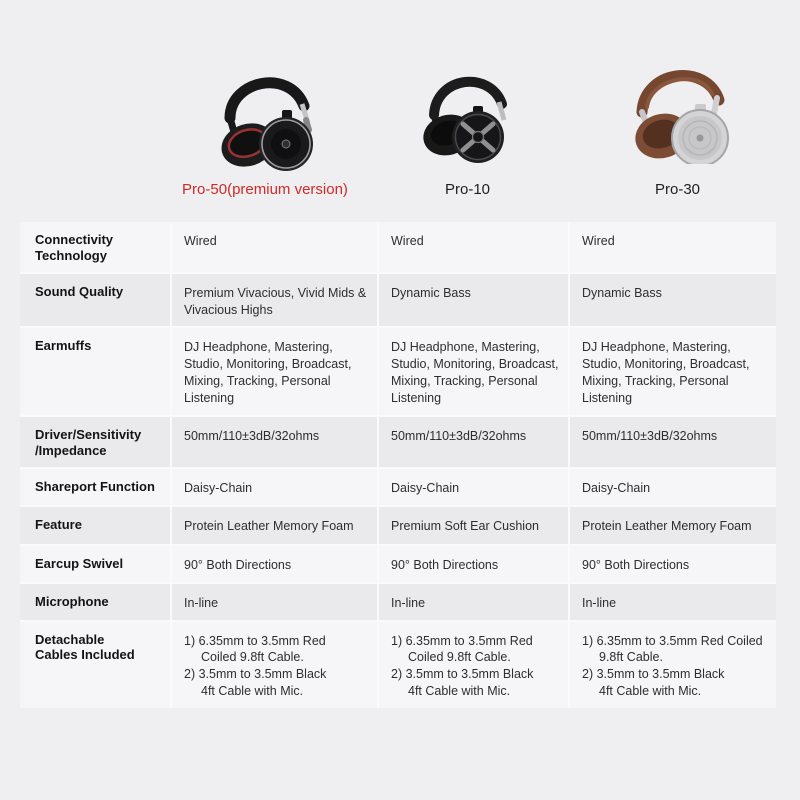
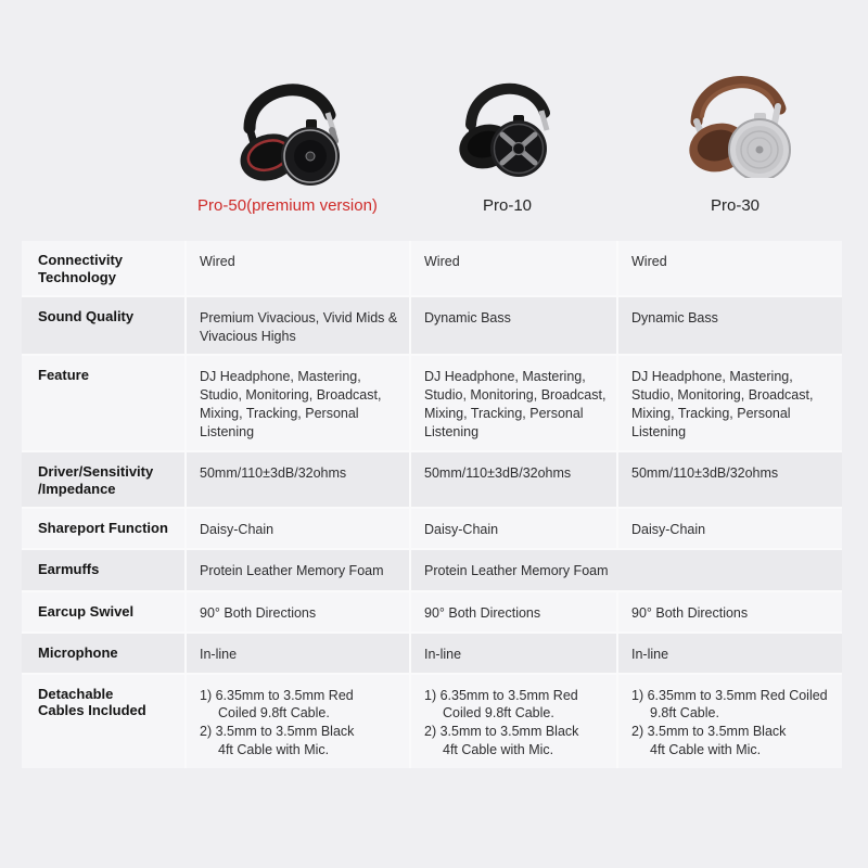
  Pro-50(premium version)
  Pro-10
  Pro-30
  Connectivity
  Technology
  Wired
  Wired
  Wired
  Sound Quality
  Premium Vivacious, Vivid Mids & Vivacious Highs
  Dynamic Bass
  Dynamic Bass
- Earmuffs
+ Feature
  DJ Headphone, Mastering, Studio, Monitoring, Broadcast, Mixing, Tracking, Personal Listening
  DJ Headphone, Mastering, Studio, Monitoring, Broadcast, Mixing, Tracking, Personal Listening
  DJ Headphone, Mastering, Studio, Monitoring, Broadcast, Mixing, Tracking, Personal Listening
  Driver/Sensitivity
  /Impedance
  50mm/110±3dB/32ohms
  50mm/110±3dB/32ohms
  50mm/110±3dB/32ohms
  Shareport Function
  Daisy-Chain
  Daisy-Chain
  Daisy-Chain
- Feature
+ Earmuffs
  Protein Leather Memory Foam
- Premium Soft Ear Cushion
  Protein Leather Memory Foam
  Earcup Swivel
  90° Both Directions
  90° Both Directions
  90° Both Directions
  Microphone
  In-line
  In-line
  In-line
  Detachable
  Cables Included
  1) 6.35mm to 3.5mm Red
  Coiled 9.8ft Cable.
  2) 3.5mm to 3.5mm Black
  4ft Cable with Mic.
  1) 6.35mm to 3.5mm Red
  Coiled 9.8ft Cable.
  2) 3.5mm to 3.5mm Black
  4ft Cable with Mic.
  1) 6.35mm to 3.5mm Red Coiled
  9.8ft Cable.
  2) 3.5mm to 3.5mm Black
  4ft Cable with Mic.
